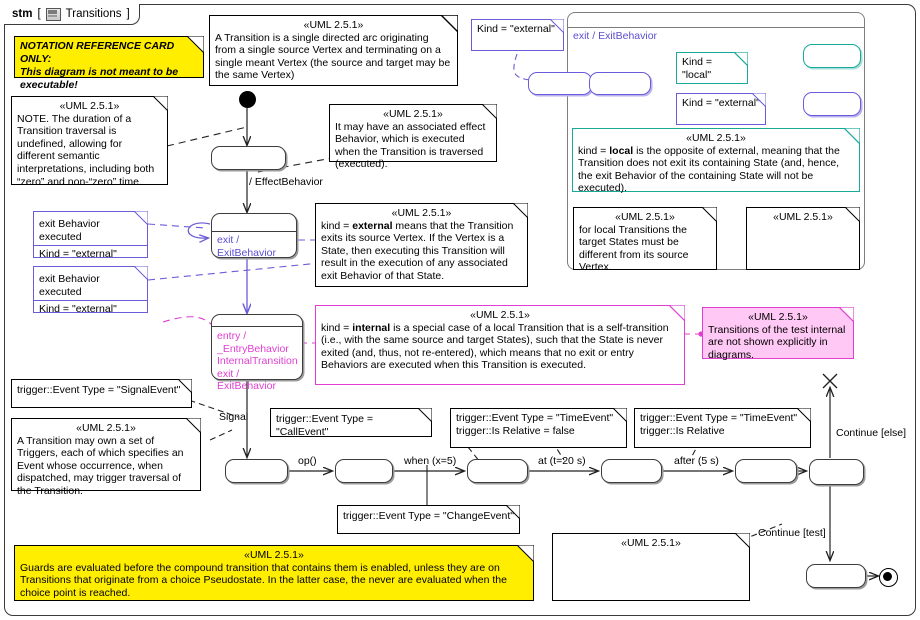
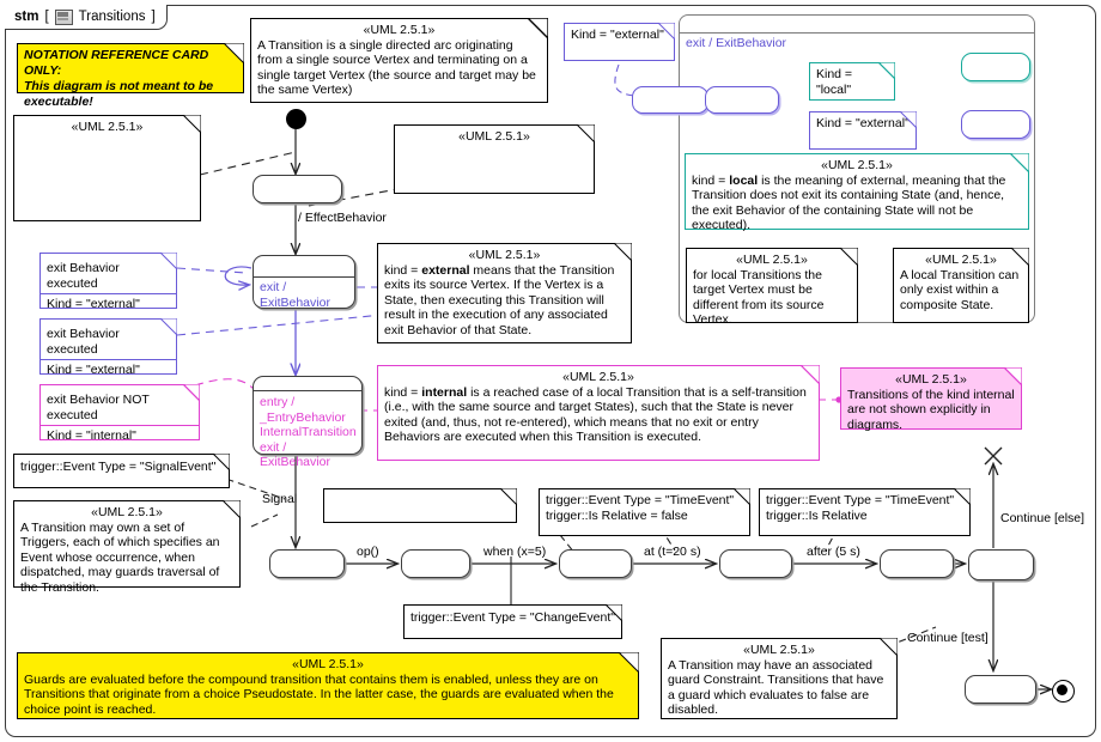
  stm
  [
  Transitions
  ]
  NOTATION REFERENCE CARD ONLY:
  This diagram is not meant to be executable!
  «UML 2.5.1»
- A Transition is a single directed arc originating from a single source Vertex and terminating on a single meant Vertex (the source and target may be the same Vertex)
+ A Transition is a single directed arc originating from a single source Vertex and terminating on a single target Vertex (the source and target may be the same Vertex)
  Kind = "external"
  «UML 2.5.1»
- NOTE. The duration of a Transition traversal is undefined, allowing for different semantic interpretations, including both “zero” and non-“zero” time.
  «UML 2.5.1»
- It may have an associated effect Behavior, which is executed when the Transition is traversed (executed).
  exit Behavior executed Kind = "external"
  exit Behavior executed Kind = "external"
+ exit Behavior NOT executed Kind = "internal"
  «UML 2.5.1»
  kind = external means that the Transition exits its source Vertex. If the Vertex is a State, then executing this Transition will result in the execution of any associated exit Behavior of that State.
  «UML 2.5.1»
- kind = internal is a special case of a local Transition that is a self-transition (i.e., with the same source and target States), such that the State is never exited (and, thus, not re-entered), which means that no exit or entry Behaviors are executed when this Transition is executed.
+ kind = internal is a reached case of a local Transition that is a self-transition (i.e., with the same source and target States), such that the State is never exited (and, thus, not re-entered), which means that no exit or entry Behaviors are executed when this Transition is executed.
  «UML 2.5.1»
- Transitions of the test internal are not shown explicitly in diagrams.
+ Transitions of the kind internal are not shown explicitly in diagrams.
  trigger::Event Type = "SignalEvent"
  «UML 2.5.1»
- A Transition may own a set of Triggers, each of which specifies an Event whose occurrence, when dispatched, may trigger traversal of the Transition.
+ A Transition may own a set of Triggers, each of which specifies an Event whose occurrence, when dispatched, may guards traversal of the Transition.
- trigger::Event Type = "CallEvent"
  trigger::Event Type = "ChangeEvent"
  trigger::Event Type = "TimeEvent"
  trigger::Is Relative = false
  trigger::Event Type = "TimeEvent"
  trigger::Is Relative
  «UML 2.5.1»
- Guards are evaluated before the compound transition that contains them is enabled, unless they are on Transitions that originate from a choice Pseudostate. In the latter case, the never are evaluated when the choice point is reached.
+ Guards are evaluated before the compound transition that contains them is enabled, unless they are on Transitions that originate from a choice Pseudostate. In the latter case, the guards are evaluated when the choice point is reached.
  «UML 2.5.1»
+ A Transition may have an associated guard Constraint. Transitions that have a guard which evaluates to false are disabled.
  exit / ExitBehavior
  Kind = "local"
  Kind = "external"
  «UML 2.5.1»
- kind = local is the opposite of external, meaning that the Transition does not exit its containing State (and, hence, the exit Behavior of the containing State will not be executed).
+ kind = local is the meaning of external, meaning that the Transition does not exit its containing State (and, hence, the exit Behavior of the containing State will not be executed).
  «UML 2.5.1»
- for local Transitions the target States must be different from its source Vertex.
+ for local Transitions the target Vertex must be different from its source Vertex.
  «UML 2.5.1»
+ A local Transition can only exist within a composite State.
  / EffectBehavior
  exit / ExitBehavior
  entry / _EntryBehavior
  InternalTransition
  exit / ExitBehavior
  Signal
  op()
  when (x=5)
  at (t=20 s)
  after (5 s)
  Continue [else]
  Continue [test]
